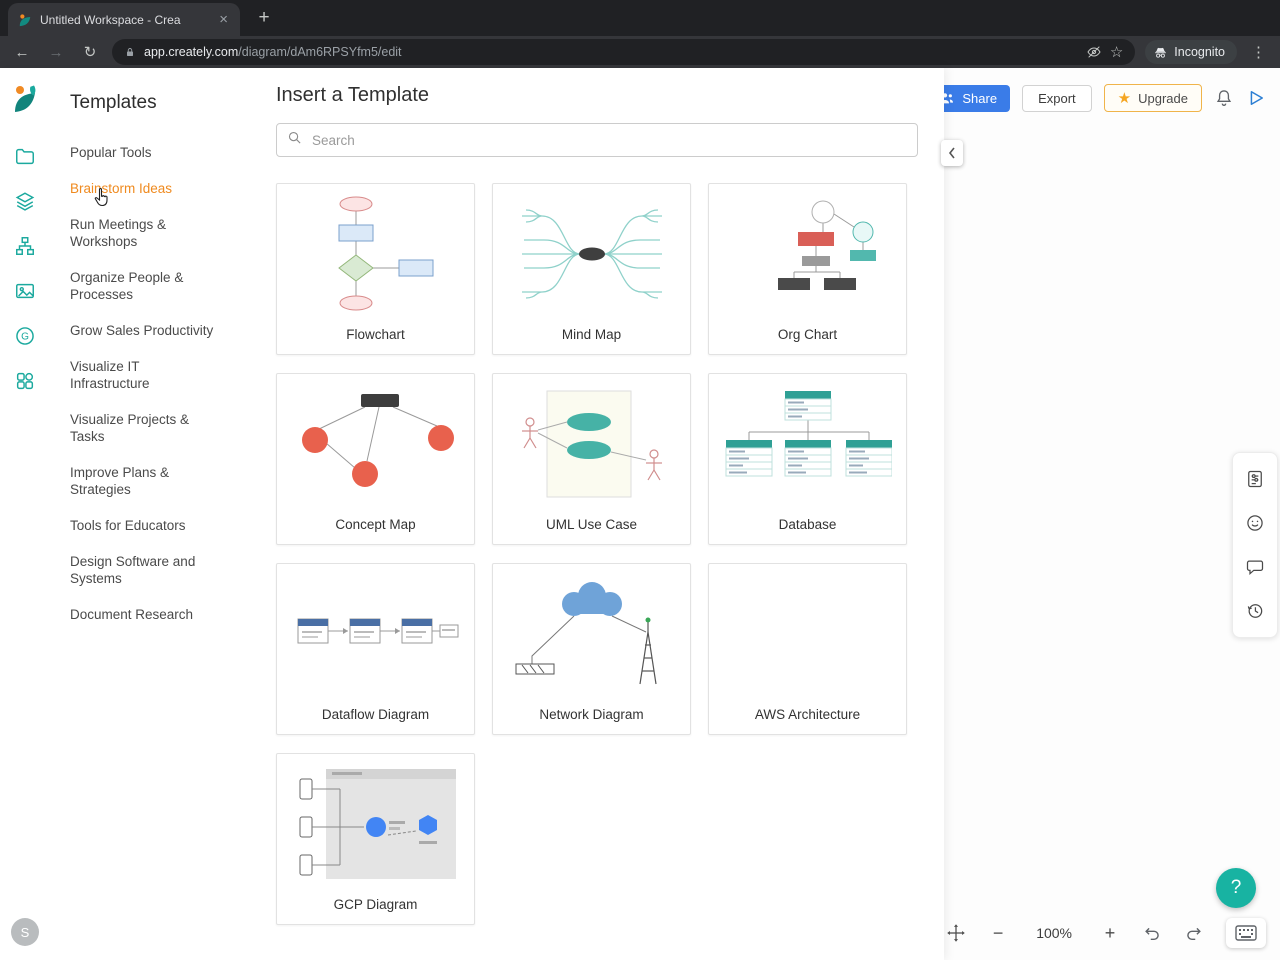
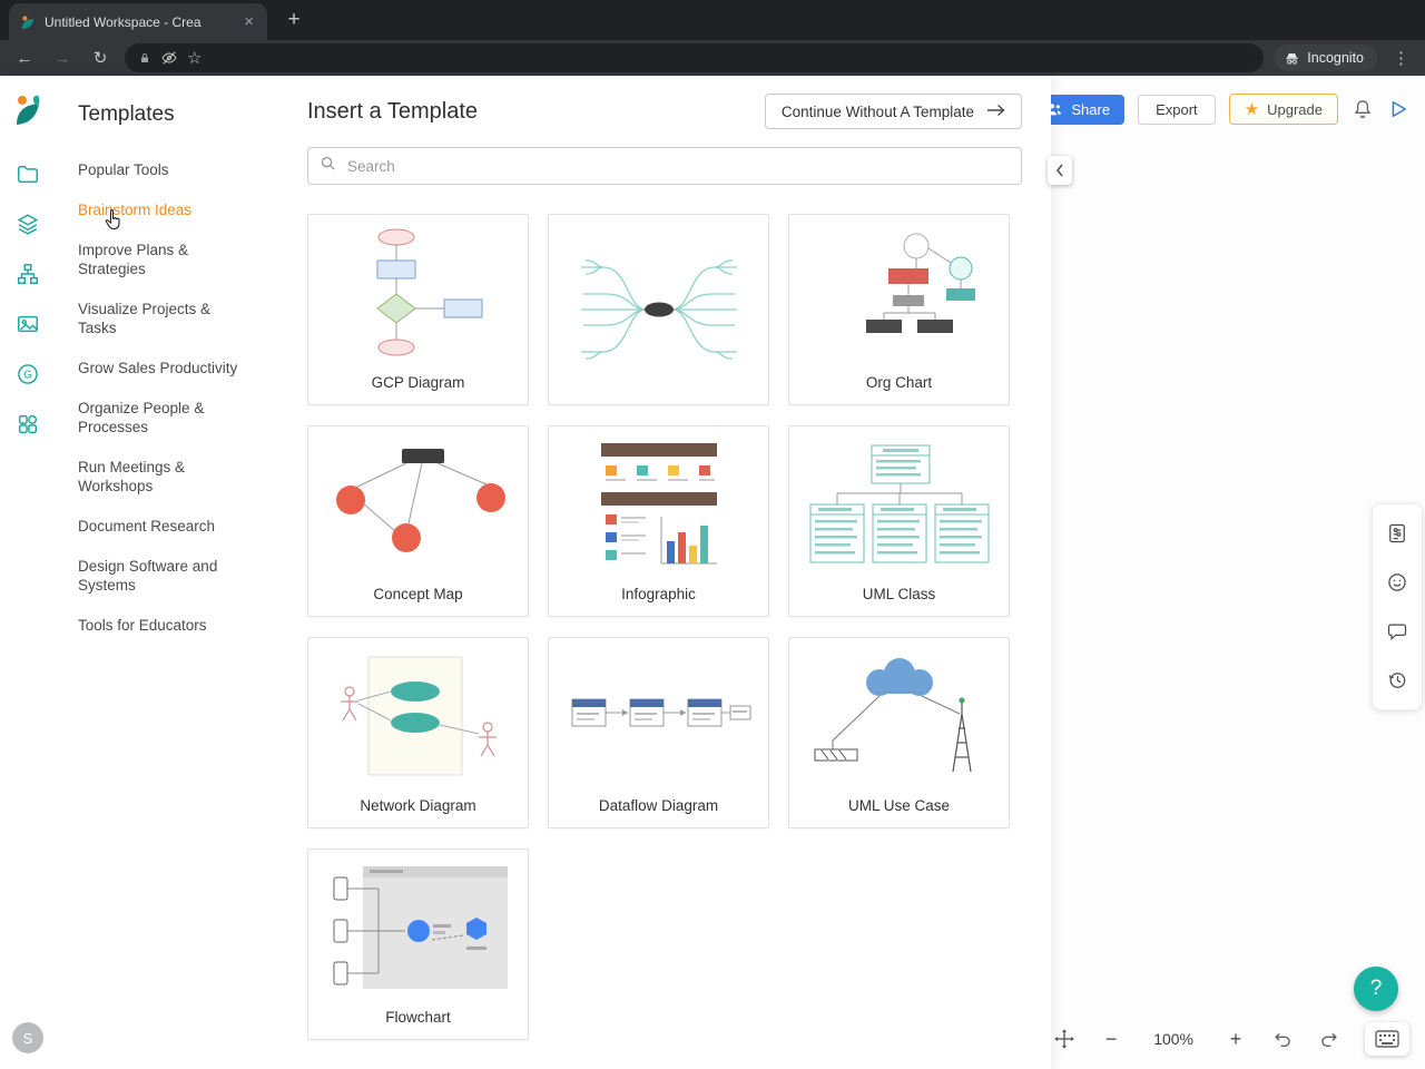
  Untitled Workspace - Crea
  ×
  +
  ←
  →
  ↻
- app.creately.com/diagram/dAm6RPSYfm5/edit
  ☆
  Incognito
  ⋮
  Share
  Export
  ★
  Upgrade
  ?
  −
  100%
  +
  G
  S
  Templates
  Popular Tools
  Brainstorm Ideas
- Run Meetings & Workshops
+ Improve Plans & Strategies
- Organize People & Processes
+ Visualize Projects & Tasks
  Grow Sales Productivity
- Visualize IT Infrastructure
- Visualize Projects & Tasks
+ Organize People & Processes
- Improve Plans & Strategies
+ Run Meetings & Workshops
- Tools for Educators
+ Document Research
  Design Software and Systems
- Document Research
+ Tools for Educators
  Insert a Template
+ Continue Without A Template
  Search
- Flowchart
+ GCP Diagram
- Mind Map
  Org Chart
  Concept Map
+ Infographic
+ UML Class
- UML Use Case
+ Network Diagram
- Database
  Dataflow Diagram
- Network Diagram
+ UML Use Case
- AWS Architecture
- GCP Diagram
+ Flowchart
